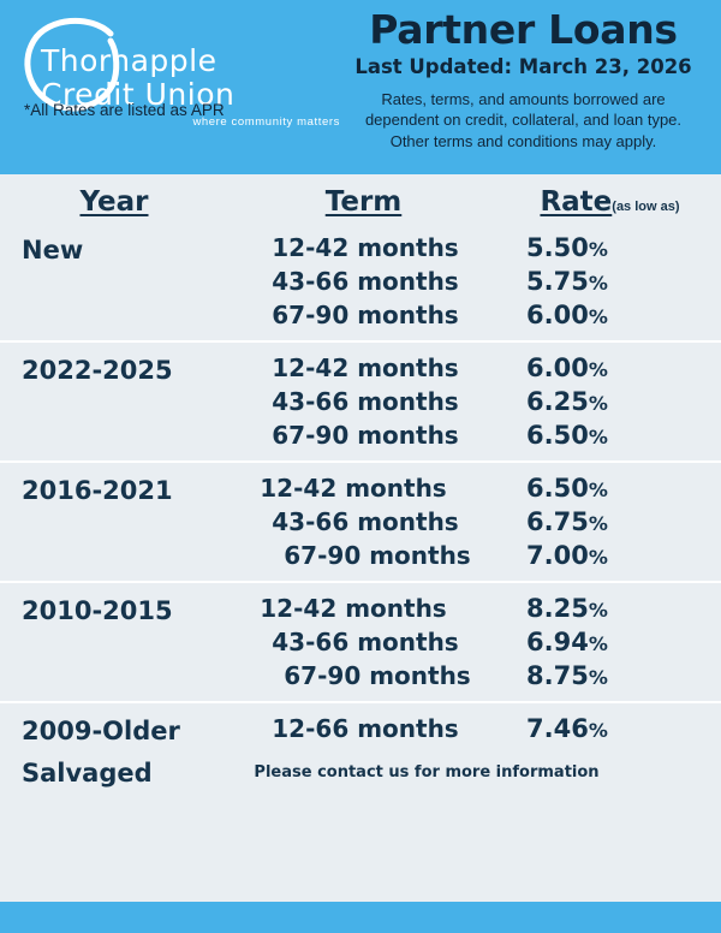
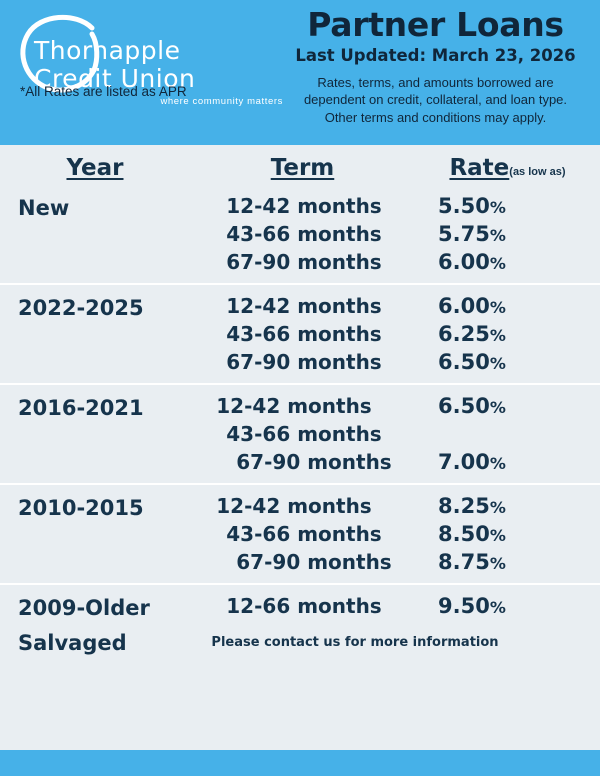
  Thornapple
  Credit Union
  where community matters
  *All Rates are listed as APR
  Partner Loans
  Last Updated: March 23, 2026
  Rates, terms, and amounts borrowed are dependent on credit, collateral, and loan type. Other terms and conditions may apply.
  Year
  Term
  Rate(as low as)
  New
  12-42 months
  5.50%
  43-66 months
  5.75%
  67-90 months
  6.00%
  2022-2025
  12-42 months
  6.00%
  43-66 months
  6.25%
  67-90 months
  6.50%
  2016-2021
  12-42 months
  6.50%
  43-66 months
- 6.75%
  67-90 months
  7.00%
  2010-2015
  12-42 months
  8.25%
  43-66 months
- 6.94%
+ 8.50%
  67-90 months
  8.75%
  2009-Older
  12-66 months
- 7.46%
+ 9.50%
  Salvaged
  Please contact us for more information
